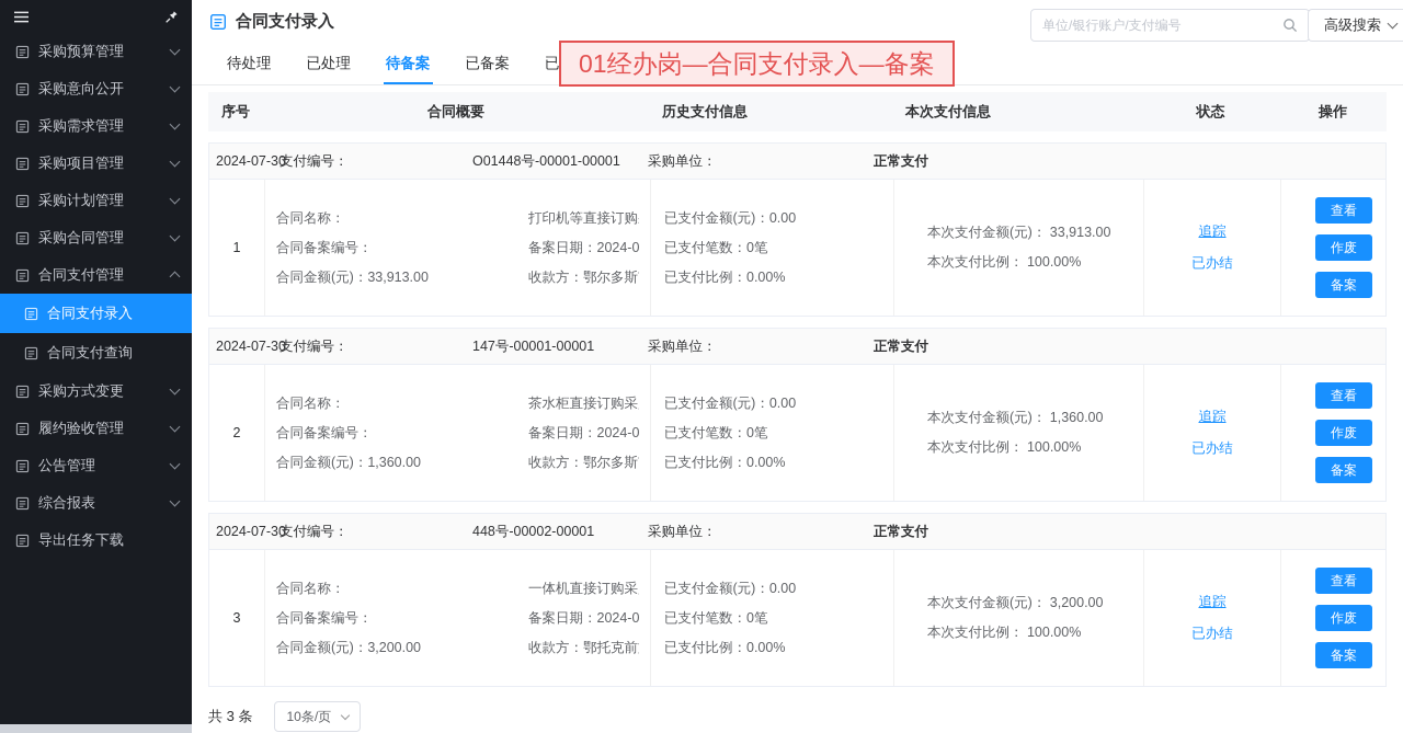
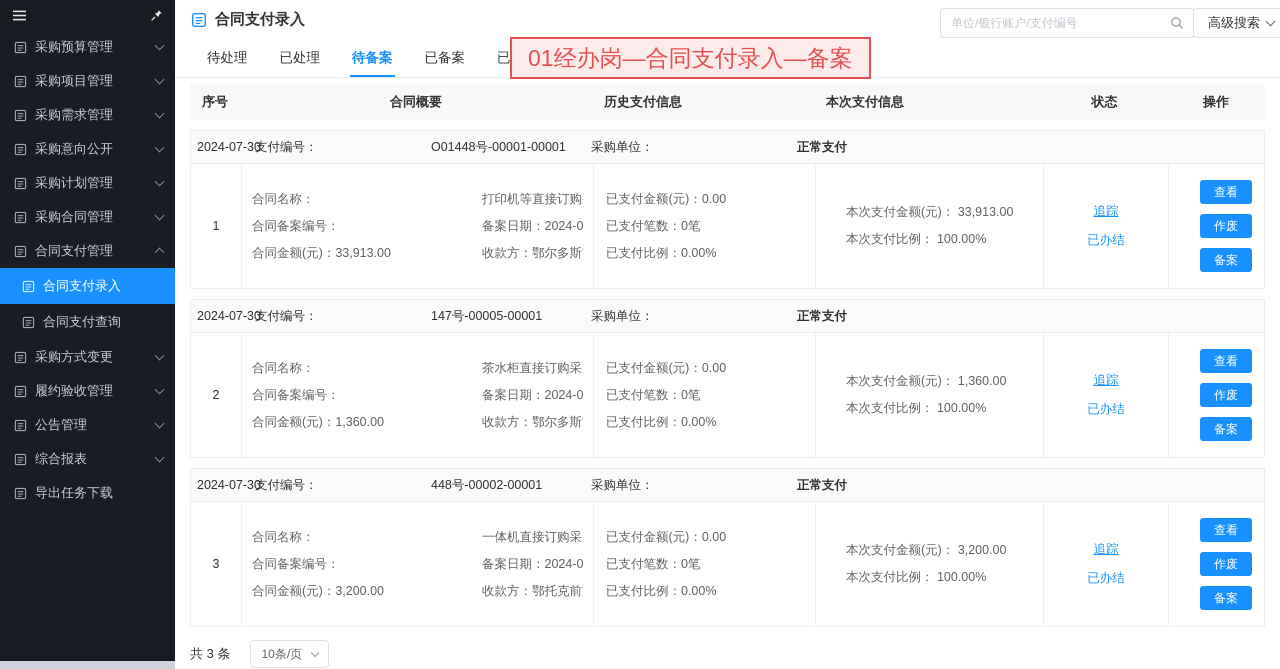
  采购预算管理
- 采购意向公开
+ 采购项目管理
  采购需求管理
- 采购项目管理
+ 采购意向公开
  采购计划管理
  采购合同管理
  合同支付管理
  合同支付录入
  合同支付查询
  采购方式变更
  履约验收管理
  公告管理
  综合报表
  导出任务下载
  合同支付录入
  单位/银行账户/支付编号
  高级搜索
  待处理
  已处理
  待备案
  已备案
  01经办岗—合同支付录入—备案
  序号
  合同概要
  历史支付信息
  本次支付信息
  状态
  操作
  2024-07-30
  支付编号：
  O01448号-00001-00001
  采购单位：
  正常支付
  1
  合同名称：
  合同备案编号：
  备案日期：2024-0
  合同金额(元)：33,913.00
  已支付金额(元)：0.00
  已支付笔数：0笔
  已支付比例：0.00%
  本次支付金额(元)： 33,913.00
  本次支付比例： 100.00%
  追踪
  已办结
  查看
  作废
  备案
  2024-07-30
  支付编号：
- 147号-00001-00001
+ 147号-00005-00001
  采购单位：
  正常支付
  2
  合同名称：
  茶水柜直接订购采
  合同备案编号：
  备案日期：2024-0
  合同金额(元)：1,360.00
  已支付金额(元)：0.00
  已支付笔数：0笔
  已支付比例：0.00%
  本次支付金额(元)： 1,360.00
  本次支付比例： 100.00%
  追踪
  已办结
  查看
  作废
  备案
  2024-07-30
  支付编号：
  448号-00002-00001
  采购单位：
  正常支付
  3
  合同名称：
  一体机直接订购采
  合同备案编号：
  备案日期：2024-0
  合同金额(元)：3,200.00
  已支付金额(元)：0.00
  已支付笔数：0笔
  已支付比例：0.00%
  本次支付金额(元)： 3,200.00
  本次支付比例： 100.00%
  追踪
  已办结
  查看
  作废
  备案
  共 3 条
  10条/页
